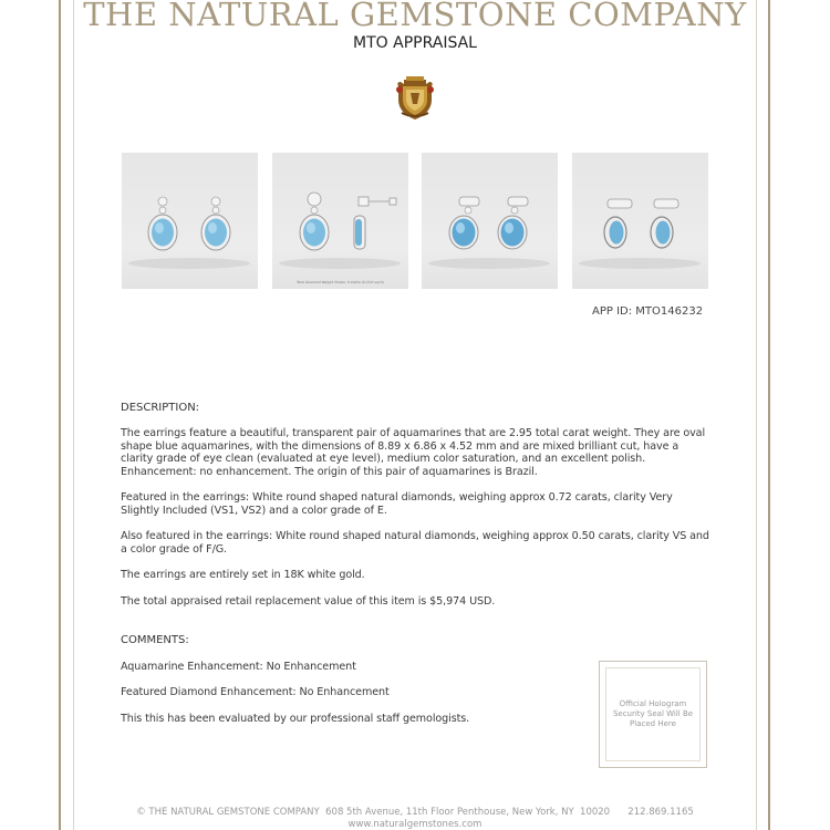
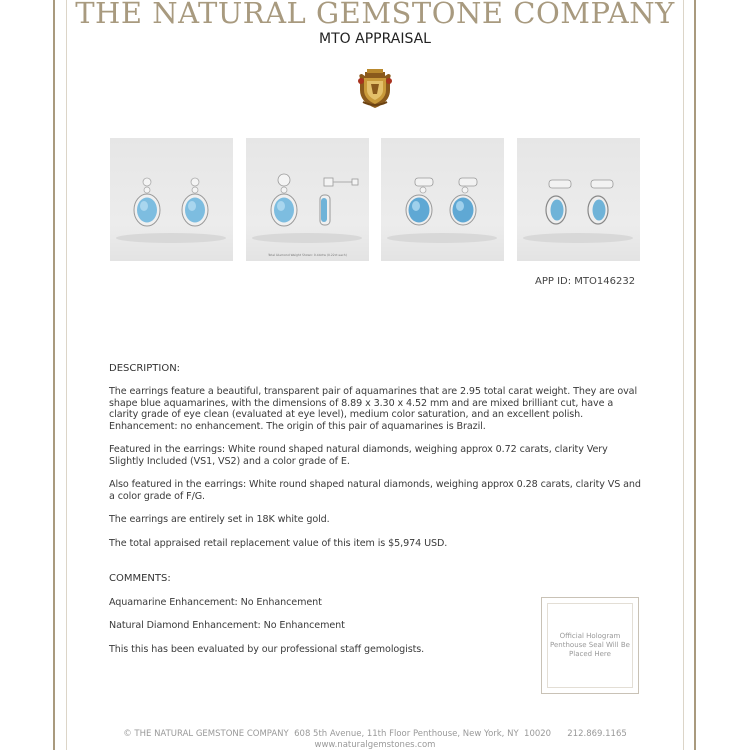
  THE NATURAL GEMSTONE COMPANY
  MTO APPRAISAL
  APP ID: MTO146232
  DESCRIPTION:
- The earrings feature a beautiful, transparent pair of aquamarines that are 2.95 total carat weight. They are oval shape blue aquamarines, with the dimensions of 8.89 x 6.86 x 4.52 mm and are mixed brilliant cut, have a clarity grade of eye clean (evaluated at eye level), medium color saturation, and an excellent polish. Enhancement: no enhancement. The origin of this pair of aquamarines is Brazil.
+ The earrings feature a beautiful, transparent pair of aquamarines that are 2.95 total carat weight. They are oval shape blue aquamarines, with the dimensions of 8.89 x 3.30 x 4.52 mm and are mixed brilliant cut, have a clarity grade of eye clean (evaluated at eye level), medium color saturation, and an excellent polish. Enhancement: no enhancement. The origin of this pair of aquamarines is Brazil.
  Featured in the earrings: White round shaped natural diamonds, weighing approx 0.72 carats, clarity Very Slightly Included (VS1, VS2) and a color grade of E.
- Also featured in the earrings: White round shaped natural diamonds, weighing approx 0.50 carats, clarity VS and a color grade of F/G.
+ Also featured in the earrings: White round shaped natural diamonds, weighing approx 0.28 carats, clarity VS and a color grade of F/G.
  The earrings are entirely set in 18K white gold.
  The total appraised retail replacement value of this item is $5,974 USD.
  COMMENTS:
  Aquamarine Enhancement: No Enhancement
- Featured Diamond Enhancement: No Enhancement
+ Natural Diamond Enhancement: No Enhancement
  This this has been evaluated by our professional staff gemologists.
- Official Hologram Security Seal Will Be Placed Here
+ Official Hologram Penthouse Seal Will Be Placed Here
  © THE NATURAL GEMSTONE COMPANY 608 5th Avenue, 11th Floor Penthouse, New York, NY 10020 212.869.1165
  www.naturalgemstones.com
